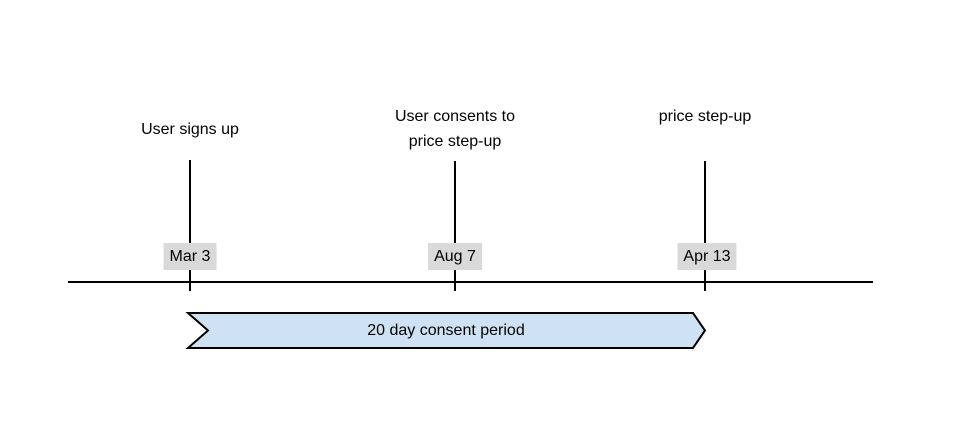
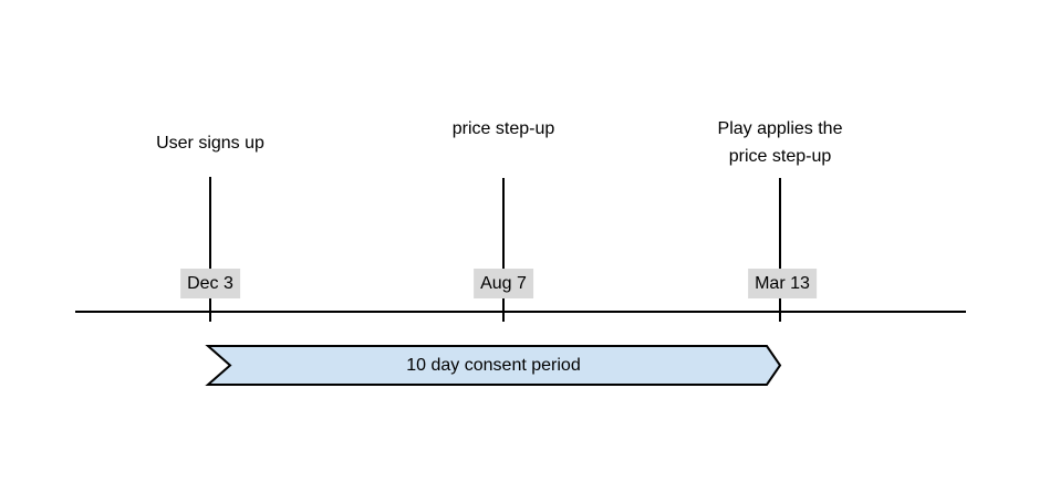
  User signs up
- User consents to
  price step-up
+ Play applies the
  price step-up
- Mar 3
+ Dec 3
  Aug 7
- Apr 13
+ Mar 13
- 20 day consent period
+ 10 day consent period
